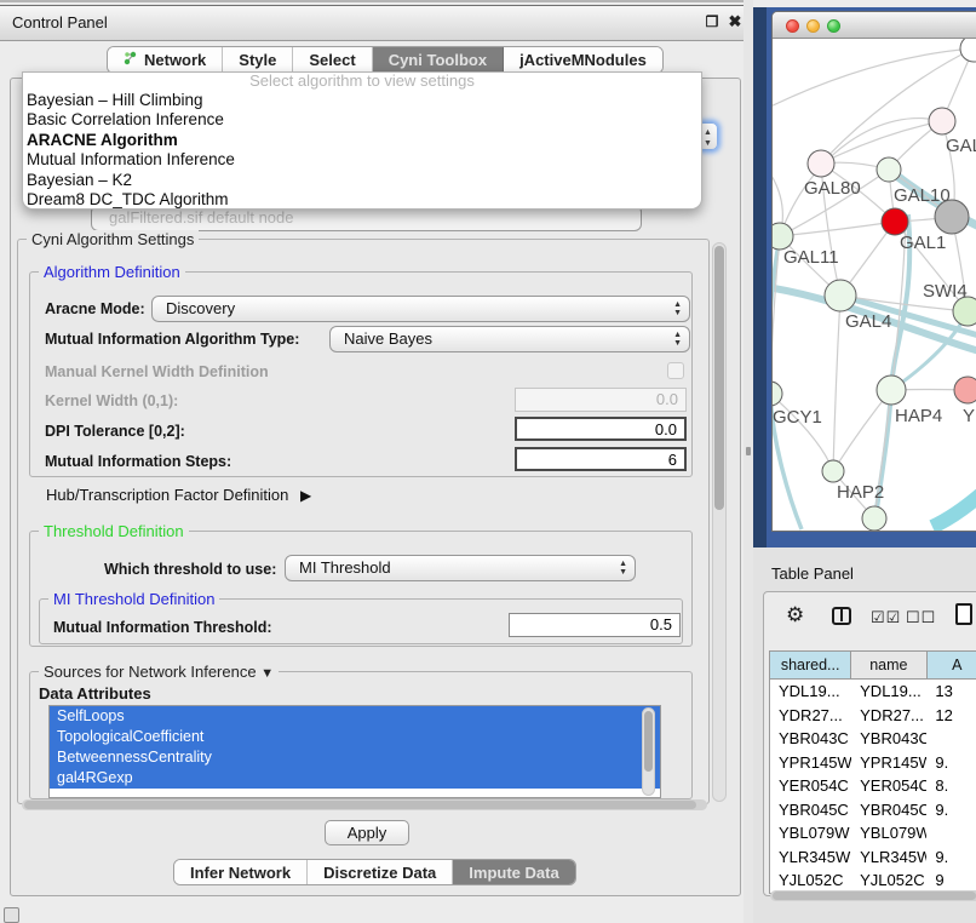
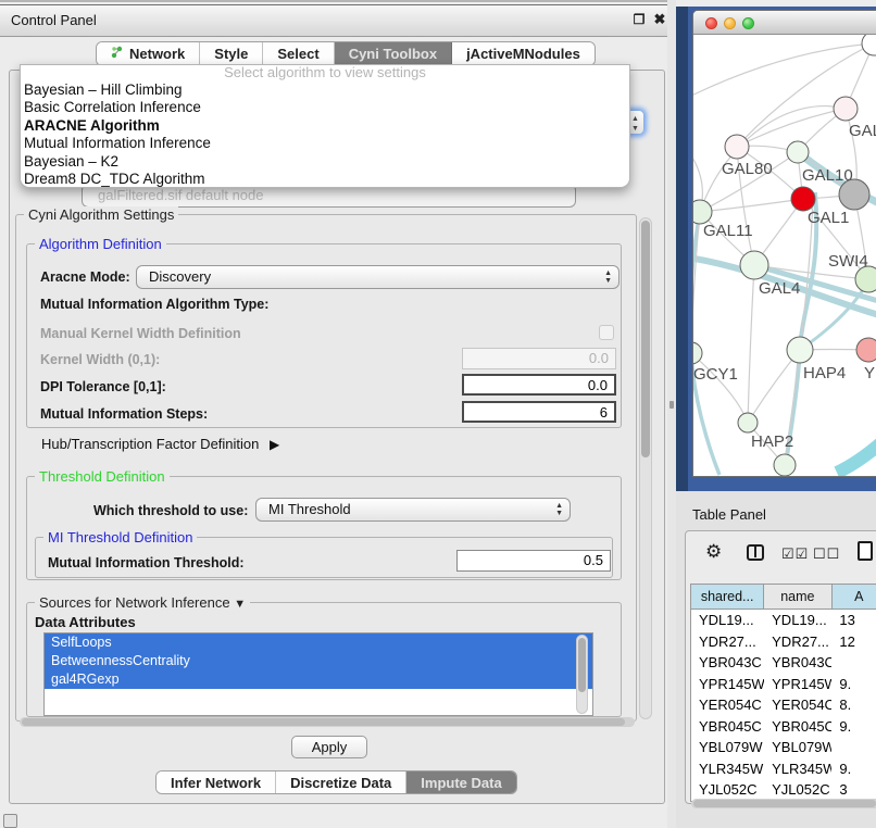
  Control Panel
  ❐
  ✖
  Network
  Style
  Select
  Cyni Toolbox
  jActiveMNodules
  galFiltered.sif default node
  Select algorithm to view settings
  Bayesian – Hill Climbing
  Basic Correlation Inference
  ARACNE Algorithm
  Mutual Information Inference
  Bayesian – K2
  Dream8 DC_TDC Algorithm
  Cyni Algorithm Settings
  Algorithm Definition
  Aracne Mode:
  Discovery
  Mutual Information Algorithm Type:
- Naive Bayes
  Manual Kernel Width Definition
  Kernel Width (0,1):
  0.0
- DPI Tolerance [0,2]:
+ DPI Tolerance [0,1]:
  0.0
  Mutual Information Steps:
  6
  Hub/Transcription Factor Definition ▶
  Threshold Definition
  Which threshold to use:
  MI Threshold
  MI Threshold Definition
  Mutual Information Threshold:
  0.5
  Sources for Network Inference ▼
  Data Attributes
  SelfLoops
- TopologicalCoefficient
  BetweennessCentrality
  gal4RGexp
  Apply
  Infer Network
  Discretize Data
  Impute Data
  GAL80
  GAL10
  GAL1
  GAL11
  GAL4
  SWI4
  GCY1
  HAP4
  Y
  HAP2
  Table Panel
  ⚙
  ☑☑
  ☐☐
  shared...
  name
  A
  YDL19...
  YDL19...
  13
  YDR27...
  YDR27...
  12
  YBR043C
  YBR043C
  YPR145W
  YPR145W
  9.
  YER054C
  YER054C
  8.
  YBR045C
  YBR045C
  9.
  YBL079W
  YBL079W
  YLR345W
  YLR345W
  9.
  YJL052C
  YJL052C
- 9
+ 3
